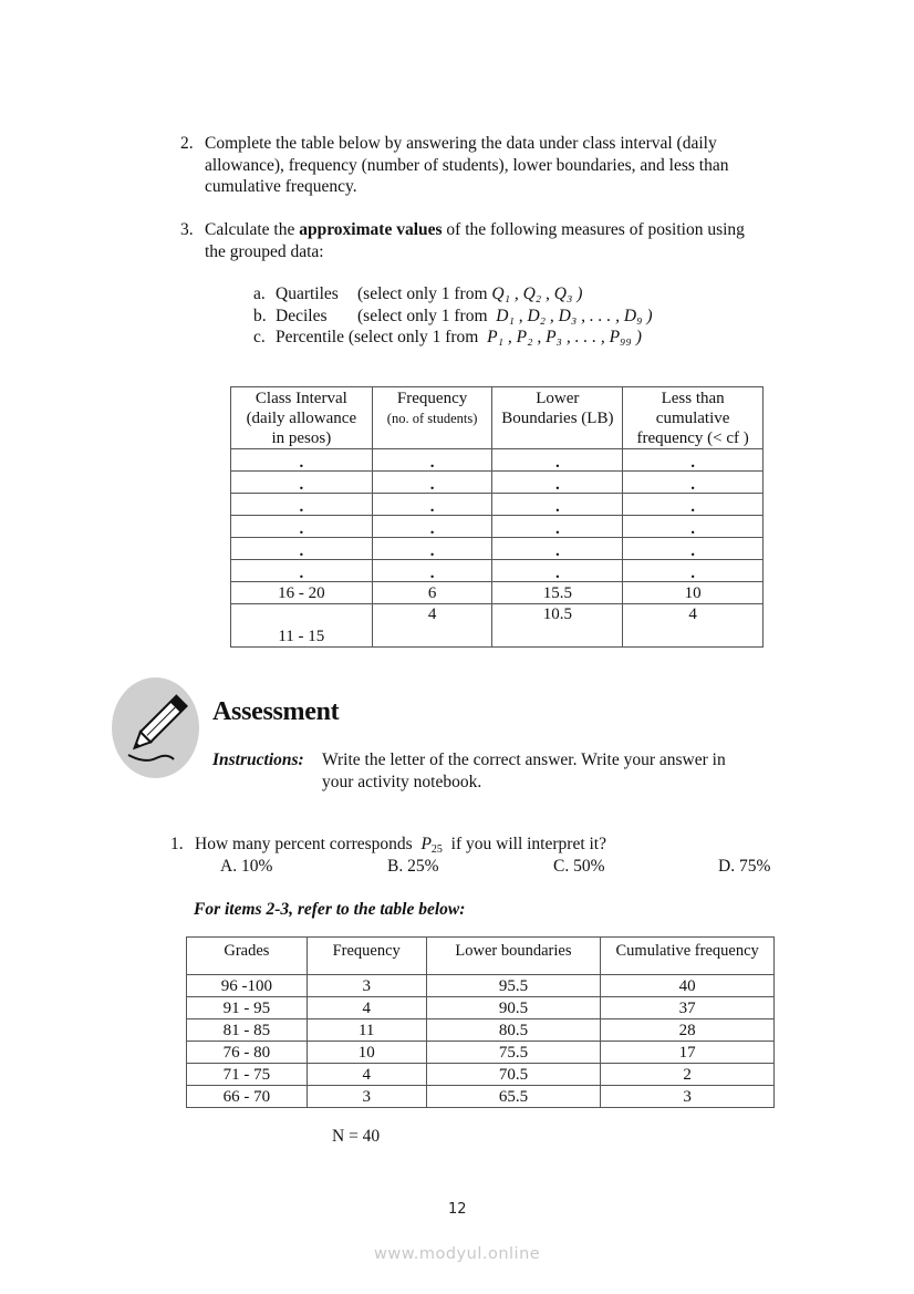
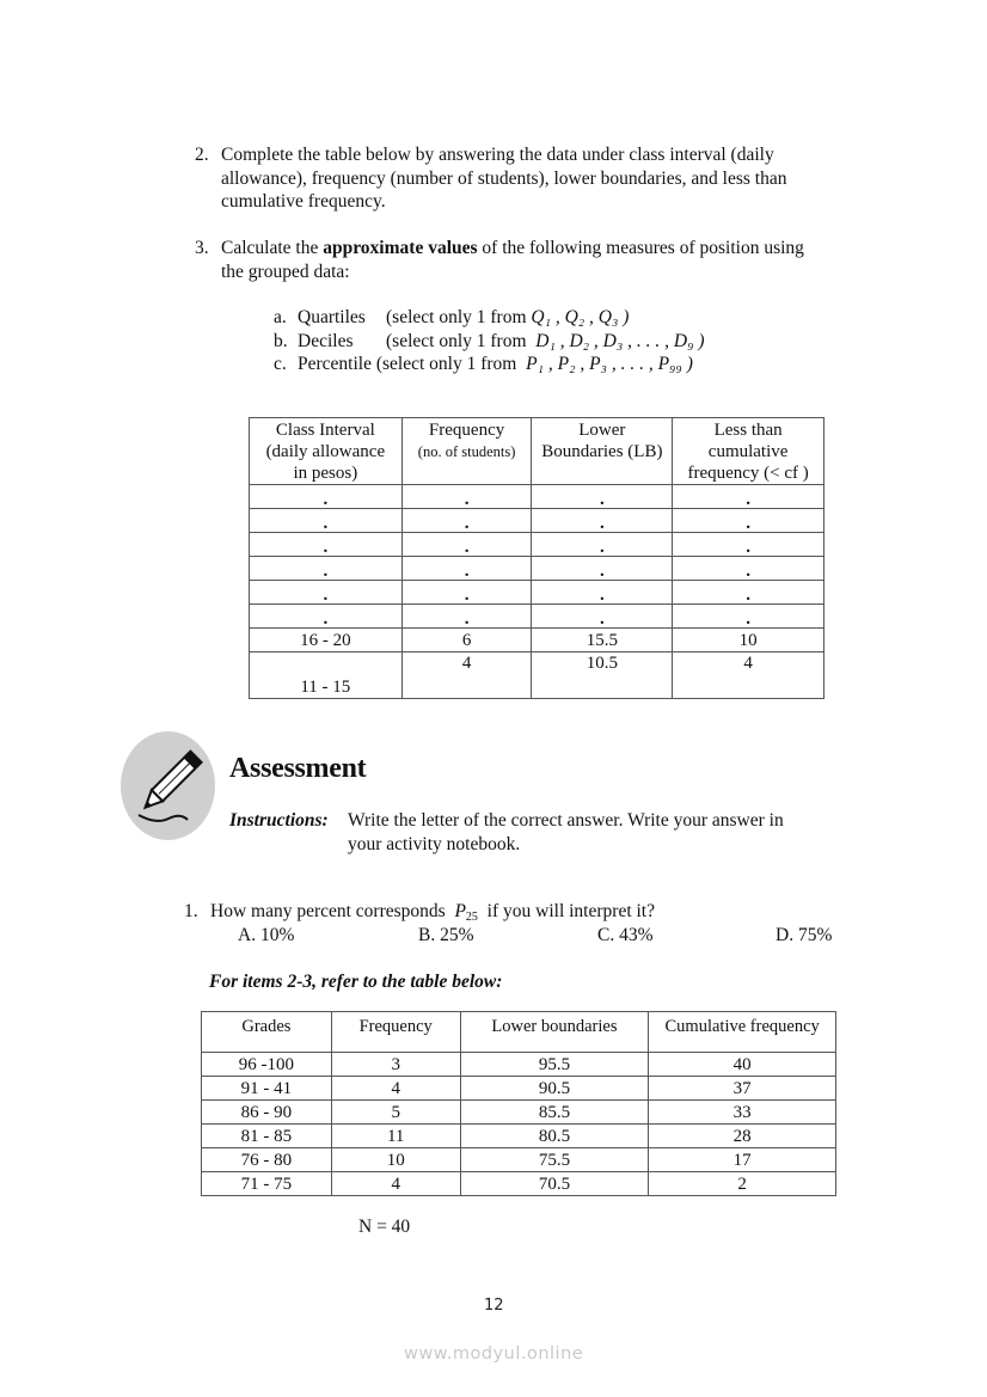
  2. Complete the table below by answering the data under class interval (daily
  allowance), frequency (number of students), lower boundaries, and less than
  cumulative frequency.
  3. Calculate the approximate values of the following measures of position using
  the grouped data:
  a. Quartiles (select only 1 from Q₁ , Q₂ , Q₃ )
  b. Deciles (select only 1 from D₁ , D₂ , D₃ , . . . , D₉ )
  c. Percentile (select only 1 from P₁ , P₂ , P₃ , . . . , P₉₉ )
  Class Interval (daily allowance in pesos)	Frequency (no. of students)	Lower Boundaries (LB)	Less than cumulative frequency (< cf )
  .	.	.	.
  .	.	.	.
  .	.	.	.
  .	.	.	.
  .	.	.	.
  .	.	.	.
  16 - 20	6	15.5	10
  11 - 15	4	10.5	4
  Assessment
  Instructions:
  Write the letter of the correct answer. Write your answer in
  your activity notebook.
  1. How many percent corresponds P25 if you will interpret it?
  A. 10%
  B. 25%
- C. 50%
+ C. 43%
  D. 75%
  For items 2-3, refer to the table below:
  Grades	Frequency	Lower boundaries	Cumulative frequency
  96 -100	3	95.5	40
- 91 - 95	4	90.5	37
+ 91 - 41	4	90.5	37
+ 86 - 90	5	85.5	33
  81 - 85	11	80.5	28
  76 - 80	10	75.5	17
  71 - 75	4	70.5	2
- 66 - 70	3	65.5	3
  N = 40
  12
  www.modyul.online
